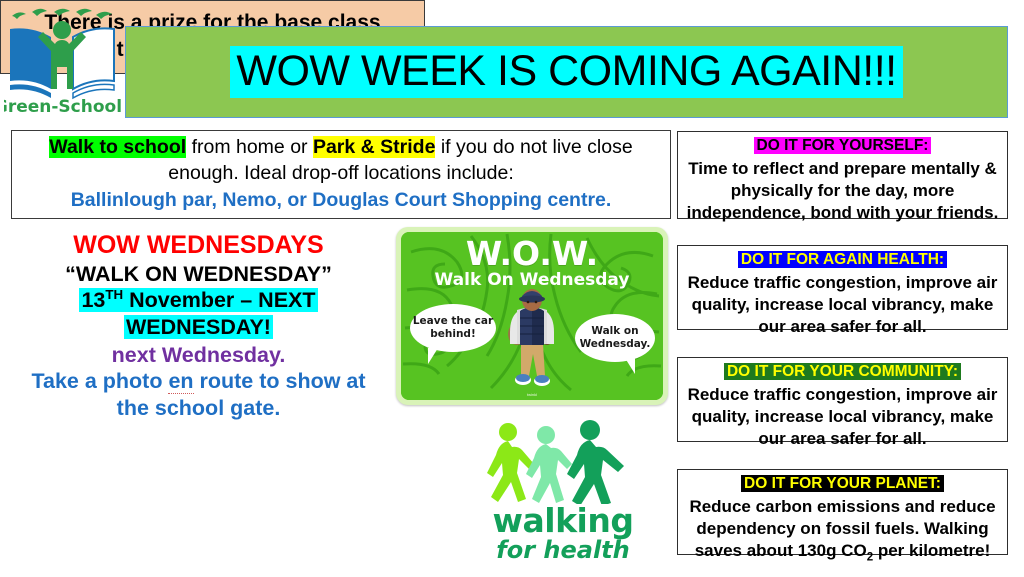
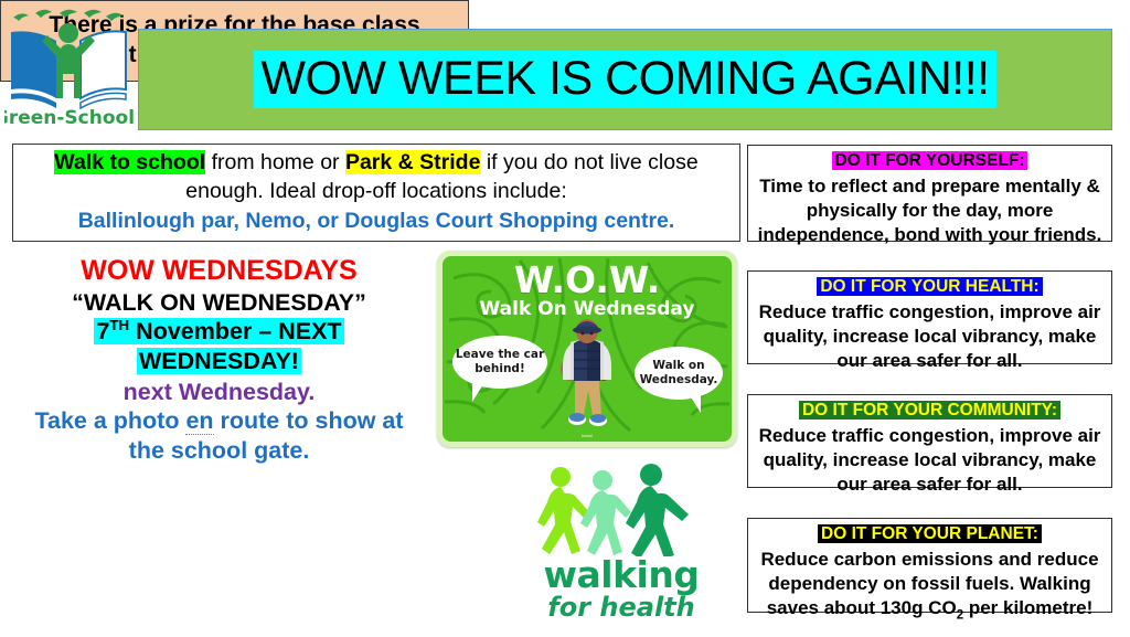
  reen-School
  WOW WEEK IS COMING AGAIN!!!
  Walk to school from home or Park & Stride if you do not live close enough. Ideal drop-off locations include:
  Ballinlough par, Nemo, or Douglas Court Shopping centre.
  WOW WEDNESDAYS
  “WALK ON WEDNESDAY”
- 13TH November – NEXT
+ 7TH November – NEXT
  WEDNESDAY!
  next Wednesday.
  Take a photo en route to show at
  the school gate.
  Tere is a prize for the base class
  W.O.W.
  Walk On Wednesday
  Leave the car behind!
  Walk on Wednesday.
  walking
  for health
  DO IT FOR YOURSELF:
  Time to reflect and prepare mentally & physically for the day, more independence, bond with your friends.
- DO IT FOR AGAIN HEALTH:
+ DO IT FOR YOUR HEALTH:
  Reduce traffic congestion, improve air quality, increase local vibrancy, make our area safer for all.
  DO IT FOR YOUR COMMUNITY:
  Reduce traffic congestion, improve air quality, increase local vibrancy, make our area safer for all.
  DO IT FOR YOUR PLANET:
  Reduce carbon emissions and reduce dependency on fossil fuels. Walking saves about 130g CO2 per kilometre!
